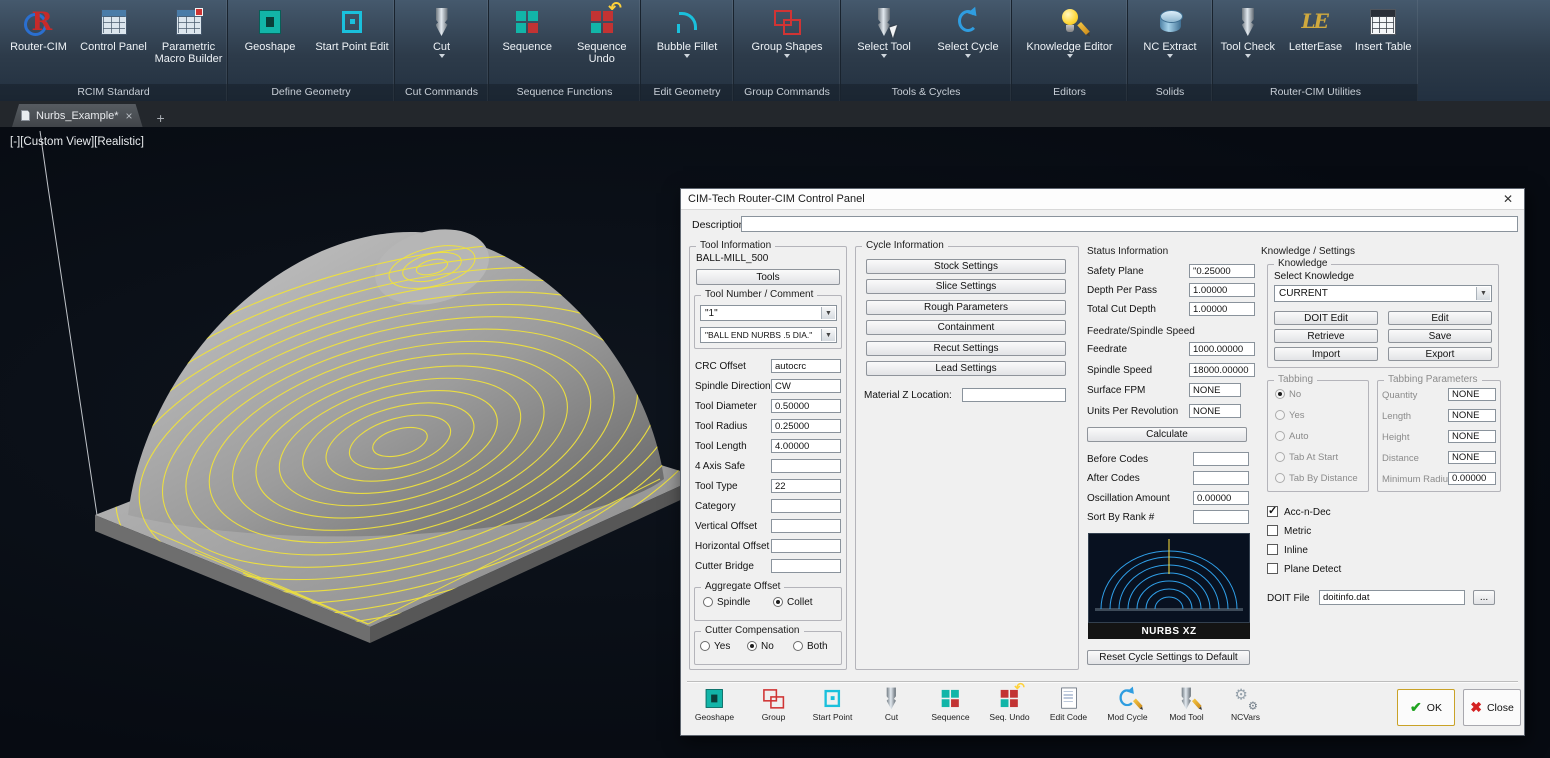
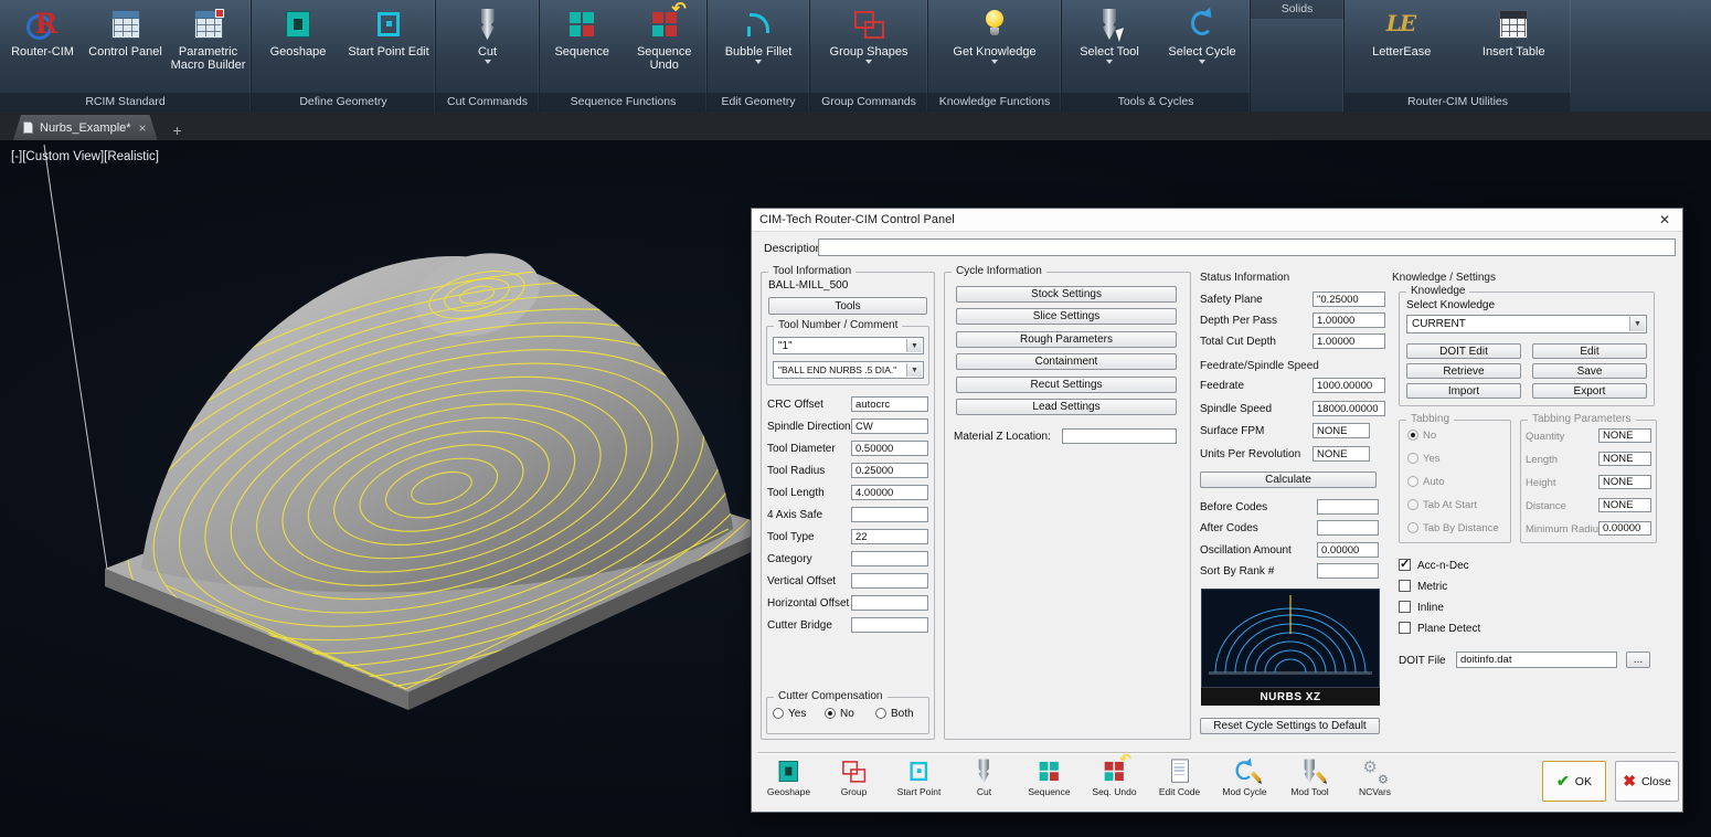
  Router-CIM
  Control Panel
  Parametric Macro Builder
  RCIM Standard
  Geoshape
  Start Point Edit
  Define Geometry
  Cut
  Cut Commands
  Sequence
  Sequence Undo
  Sequence Functions
  Bubble Fillet
  Edit Geometry
  Group Shapes
  Group Commands
+ Get Knowledge
+ Knowledge Functions
  Select Tool
  Select Cycle
  Tools & Cycles
- Knowledge Editor
- Editors
- NC Extract
  Solids
- Tool Check
  LetterEase
  Insert Table
  Router-CIM Utilities
  Nurbs_Example*
  ×
  +
  [-][Custom View][Realistic]
  CIM-Tech Router-CIM Control Panel
  ✕
  Descriptio
  Tool Information
  BALL-MILL_500
  Tools
  Tool Number / Comment
  "1"
  "BALL END NURBS .5 DIA."
  CRC Offset
  autocrc
  Spindle Direction
  CW
  Tool Diameter
  0.50000
  Tool Radius
  0.25000
  Tool Length
  4.00000
  4 Axis Safe
  Tool Type
  22
  Category
  Vertical Offset
  Horizontal Offset
  Cutter Bridge
- Aggregate Offset
- Spindle
- Collet
  Cutter Compensation
  Yes
  No
  Both
  Cycle Information
  Stock Settings
  Slice Settings
  Rough Parameters
  Containment
  Recut Settings
  Lead Settings
  Material Z Location:
  Status Information
  Safety Plane
  "0.25000
  Depth Per Pass
  1.00000
  Total Cut Depth
  1.00000
  Feedrate/Spindle Speed
  Feedrate
  1000.00000
  Spindle Speed
  18000.00000
  Surface FPM
  NONE
  Units Per Revolution
  NONE
  Calculate
  Before Codes
  After Codes
  Oscillation Amount
  0.00000
  Sort By Rank #
  NURBS XZ
  Reset Cycle Settings to Default
  Knowledge / Settings
  Knowledge
  Select Knowledge
  CURRENT
  DOIT Edit
  Edit
  Retrieve
  Save
  Import
  Export
  Tabbing
  No
  Yes
  Auto
  Tab At Start
  Tab By Distance
  Tabbing Parameters
  Quantity
  NONE
  Length
  NONE
  Height
  NONE
  Distance
  NONE
  Minimum Radiu
  0.00000
  Acc-n-Dec
  Metric
  Inline
  Plane Detect
  DOIT File
  doitinfo.dat
  ...
  Geoshape
  Group
  Start Point
  Cut
  Sequence
  Seq. Undo
  Edit Code
  Mod Cycle
  Mod Tool
  NCVars
  ✔
  OK
  ✖
  Close
